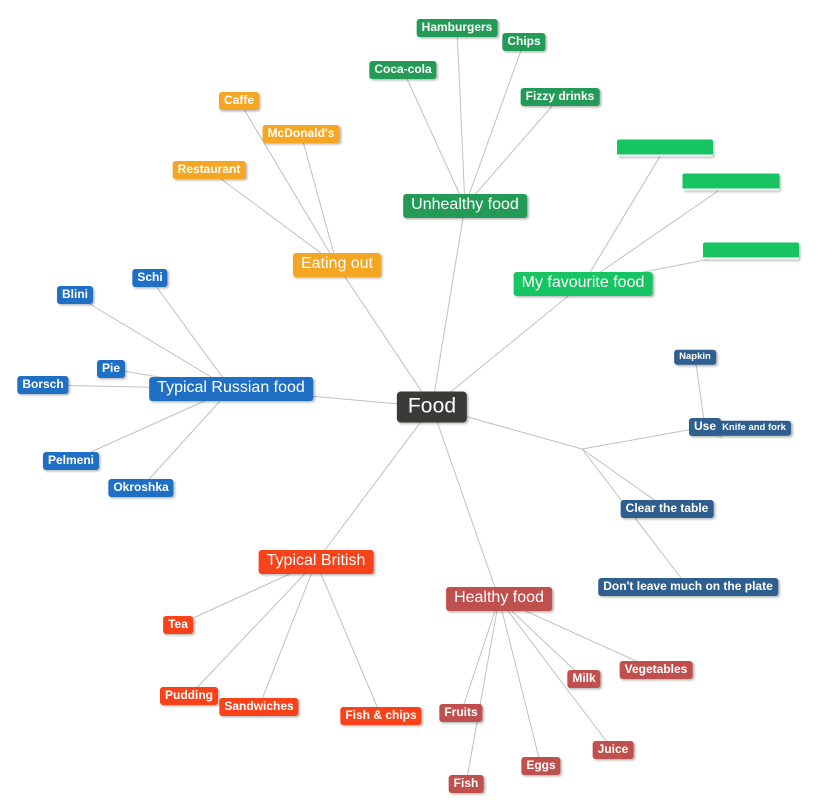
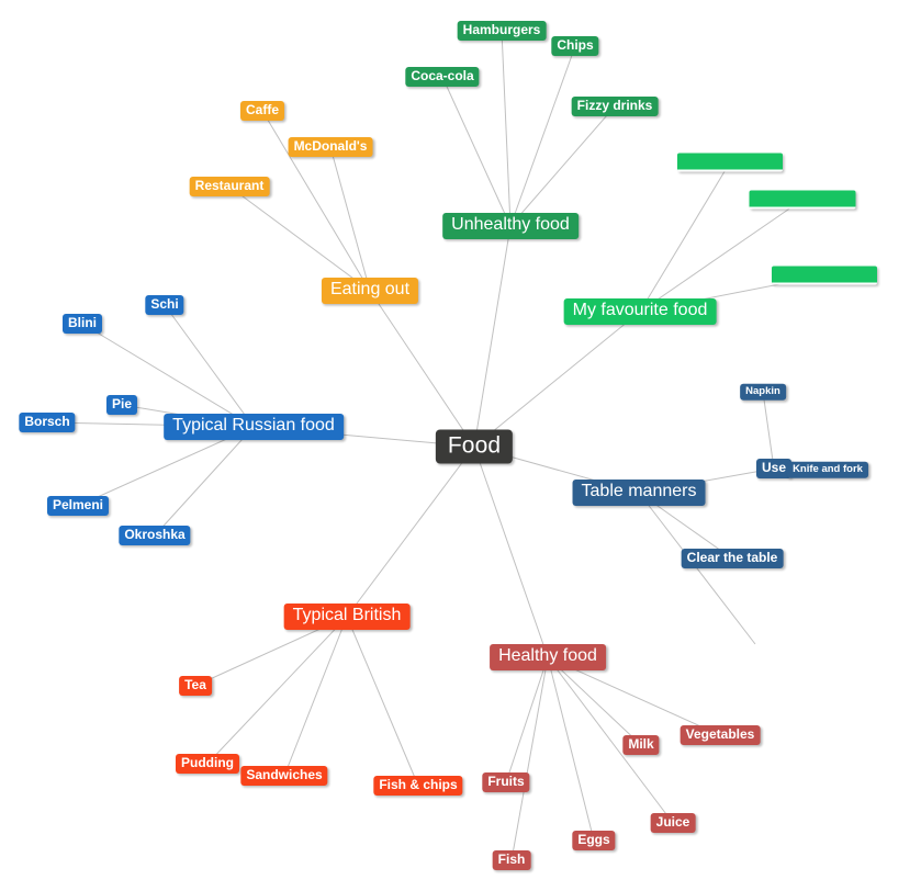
  Food
  Unhealthy food
  Hamburgers
  Chips
  Coca-cola
  Fizzy drinks
  My favourite food
  Eating out
  Caffe
  McDonald's
  Restaurant
  Typical Russian food
  Schi
  Blini
  Pie
  Borsch
  Pelmeni
  Okroshka
+ Table manners
  Use
  Napkin
  Knife and fork
  Clear the table
- Don't leave much on the plate
  Healthy food
  Vegetables
  Milk
  Juice
  Fruits
  Eggs
  Fish
  Typical British
  Tea
  Pudding
  Sandwiches
  Fish & chips
